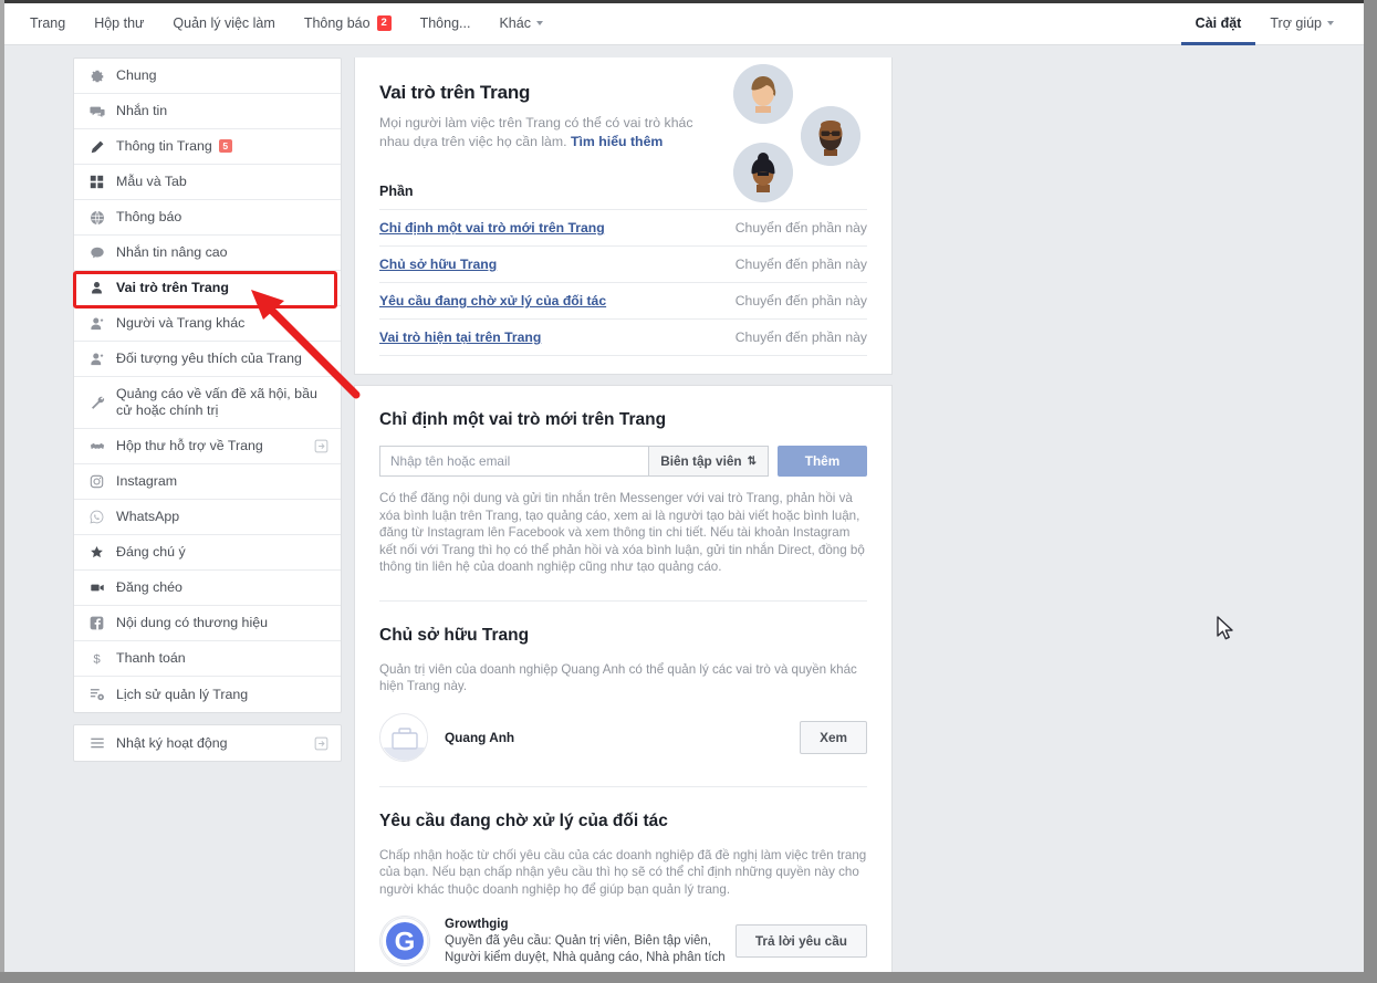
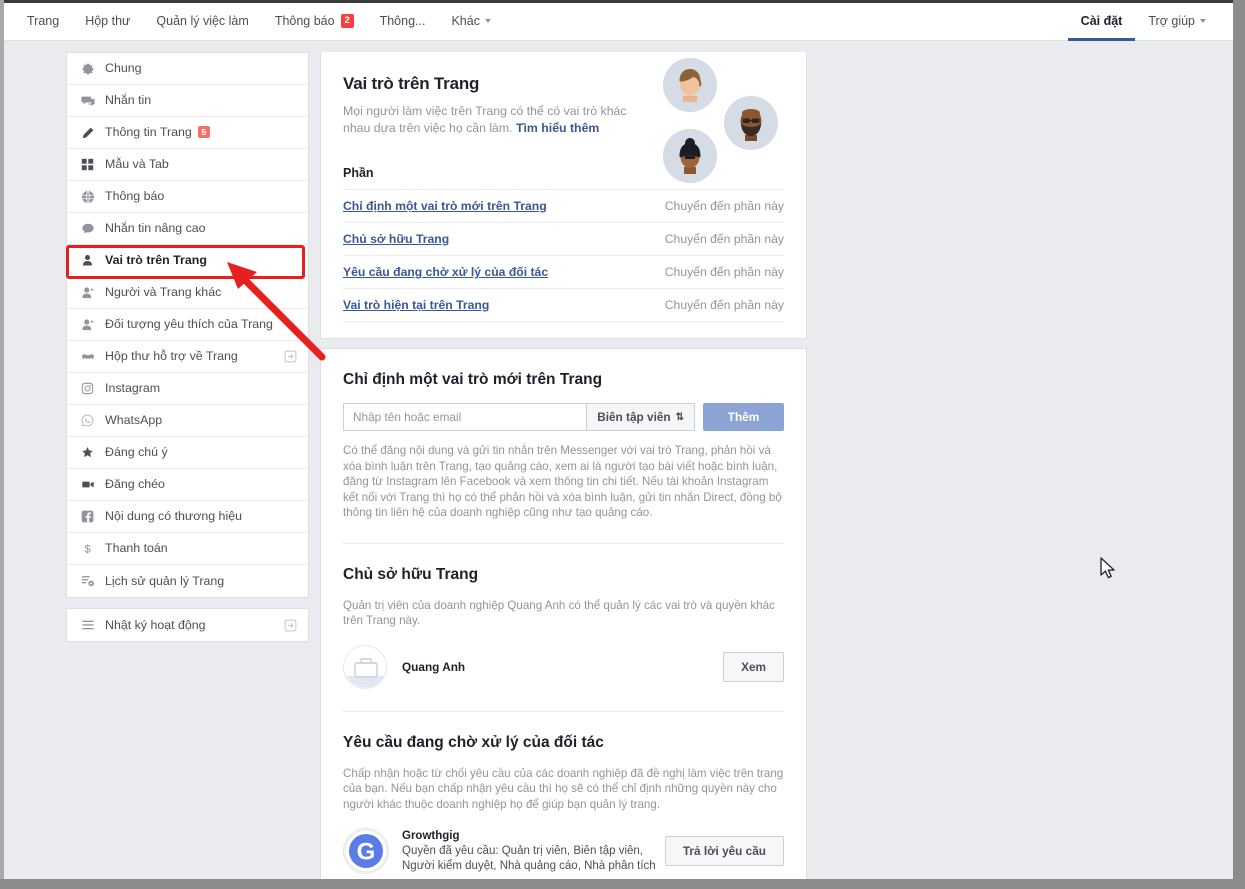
  Trang
  Hộp thư
  Quản lý việc làm
  Thông báo
  2
  Thông...
  Khác
  Cài đặt
  Trợ giúp
  Chung
  Nhắn tin
  Thông tin Trang 5
  Mẫu và Tab
  Thông báo
  Nhắn tin nâng cao
  Vai trò trên Trang
  Người và Trang khác
  Đối tượng yêu thích của Trang
- Quảng cáo về vấn đề xã hội, bầu cử hoặc chính trị
  Hộp thư hỗ trợ về Trang
  Instagram
  WhatsApp
  Đáng chú ý
  Đăng chéo
  Nội dung có thương hiệu
  $
  Thanh toán
  Lịch sử quản lý Trang
  Nhật ký hoạt động
  Vai trò trên Trang
  Mọi người làm việc trên Trang có thể có vai trò khác nhau dựa trên việc họ cần làm. Tìm hiểu thêm
  Phần
  Chỉ định một vai trò mới trên Trang
  Chuyển đến phần này
  Chủ sở hữu Trang
  Chuyển đến phần này
  Yêu cầu đang chờ xử lý của đối tác
  Chuyển đến phần này
  Vai trò hiện tại trên Trang
  Chuyển đến phần này
  Chỉ định một vai trò mới trên Trang
  Nhập tên hoặc email
  Biên tập viên
  ⇅
  Thêm
  Có thể đăng nội dung và gửi tin nhắn trên Messenger với vai trò Trang, phản hồi và xóa bình luận trên Trang, tạo quảng cáo, xem ai là người tạo bài viết hoặc bình luận, đăng từ Instagram lên Facebook và xem thông tin chi tiết. Nếu tài khoản Instagram kết nối với Trang thì họ có thể phản hồi và xóa bình luận, gửi tin nhắn Direct, đồng bộ thông tin liên hệ của doanh nghiệp cũng như tạo quảng cáo.
  Chủ sở hữu Trang
- Quản trị viên của doanh nghiệp Quang Anh có thể quản lý các vai trò và quyền khác hiện Trang này.
+ Quản trị viên của doanh nghiệp Quang Anh có thể quản lý các vai trò và quyền khác trên Trang này.
  Quang Anh
  Xem
  Yêu cầu đang chờ xử lý của đối tác
  Chấp nhận hoặc từ chối yêu cầu của các doanh nghiệp đã đề nghị làm việc trên trang của bạn. Nếu bạn chấp nhận yêu cầu thì họ sẽ có thể chỉ định những quyền này cho người khác thuộc doanh nghiệp họ để giúp bạn quản lý trang.
  G
  Growthgig
  Quyền đã yêu cầu: Quản trị viên, Biên tập viên, Người kiểm duyệt, Nhà quảng cáo, Nhà phân tích
  Trả lời yêu cầu
